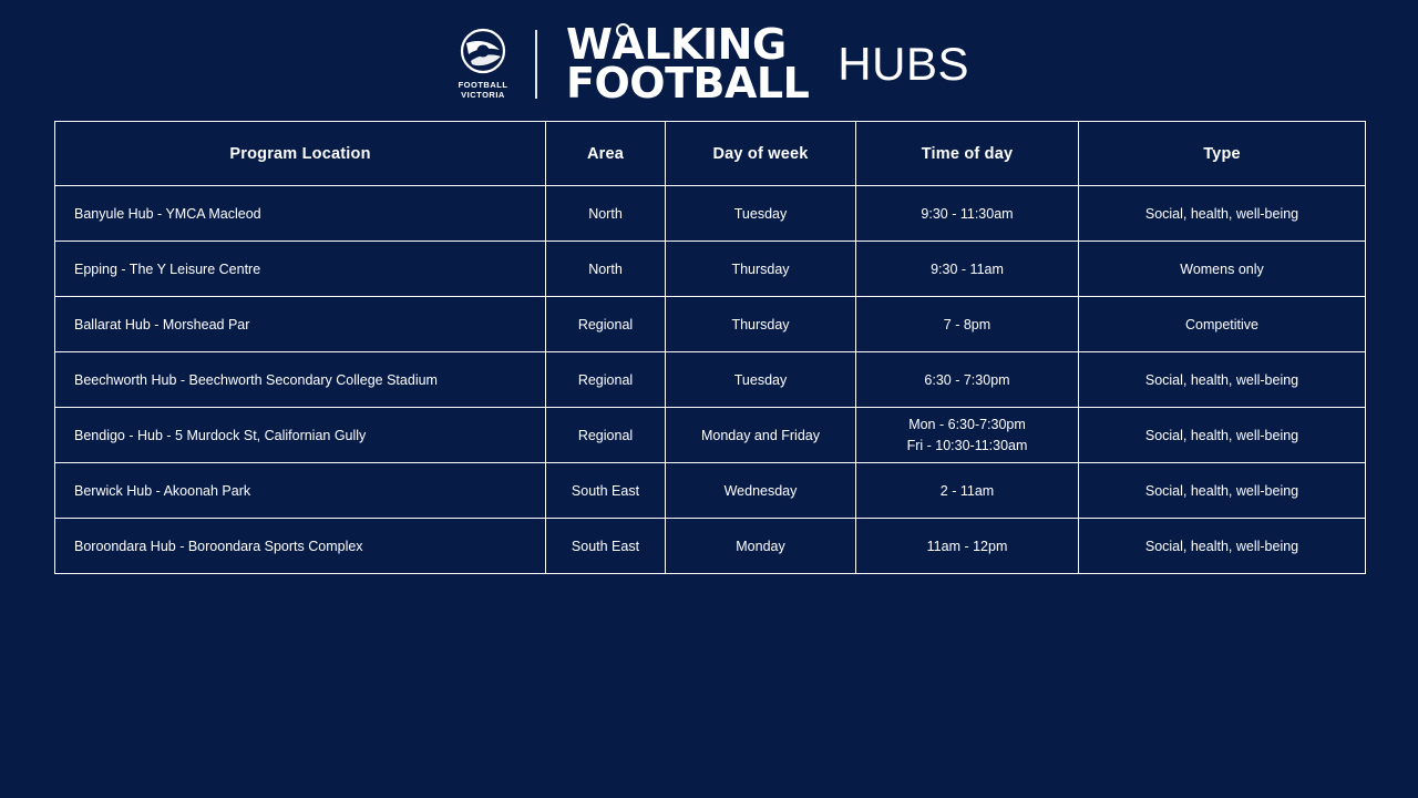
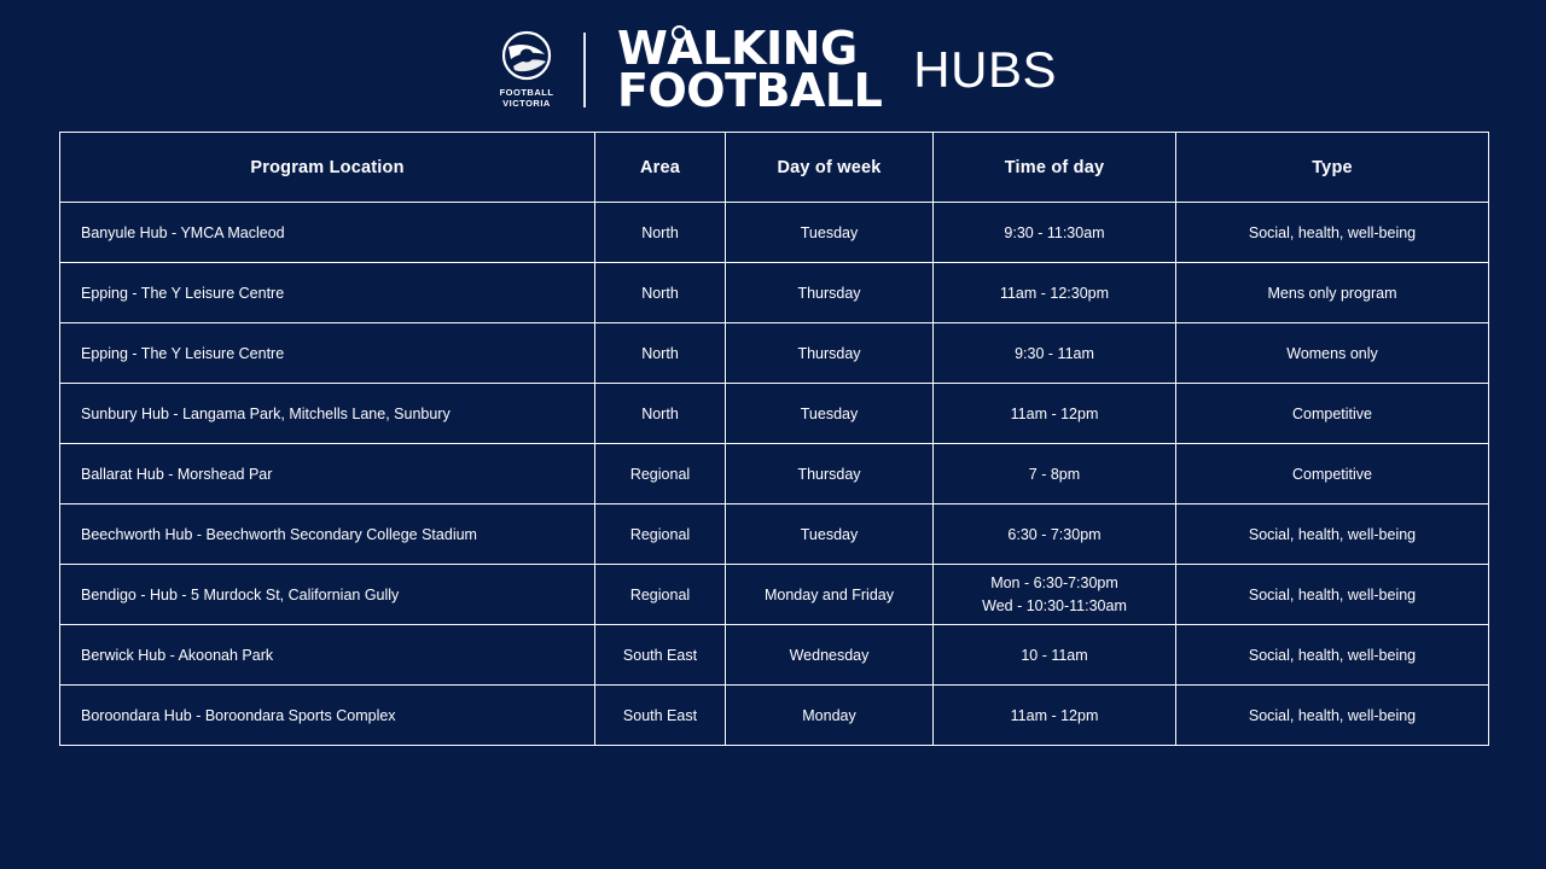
  FOOTBALL
  VICTORIA
  WALKING
  FOOTBALL
  HUBS
  Program Location	Area	Day of week	Time of day	Type
  Banyule Hub - YMCA Macleod	North	Tuesday	9:30 - 11:30am	Social, health, well-being
+ Epping - The Y Leisure Centre	North	Thursday	11am - 12:30pm	Mens only program
  Epping - The Y Leisure Centre	North	Thursday	9:30 - 11am	Womens only
+ Sunbury Hub - Langama Park, Mitchells Lane, Sunbury	North	Tuesday	11am - 12pm	Competitive
  Ballarat Hub - Morshead Par	Regional	Thursday	7 - 8pm	Competitive
  Beechworth Hub - Beechworth Secondary College Stadium	Regional	Tuesday	6:30 - 7:30pm	Social, health, well-being
- Bendigo - Hub - 5 Murdock St, Californian Gully	Regional	Monday and Friday	Mon - 6:30-7:30pm Fri - 10:30-11:30am	Social, health, well-being
+ Bendigo - Hub - 5 Murdock St, Californian Gully	Regional	Monday and Friday	Mon - 6:30-7:30pm Wed - 10:30-11:30am	Social, health, well-being
- Berwick Hub - Akoonah Park	South East	Wednesday	2 - 11am	Social, health, well-being
+ Berwick Hub - Akoonah Park	South East	Wednesday	10 - 11am	Social, health, well-being
  Boroondara Hub - Boroondara Sports Complex	South East	Monday	11am - 12pm	Social, health, well-being
